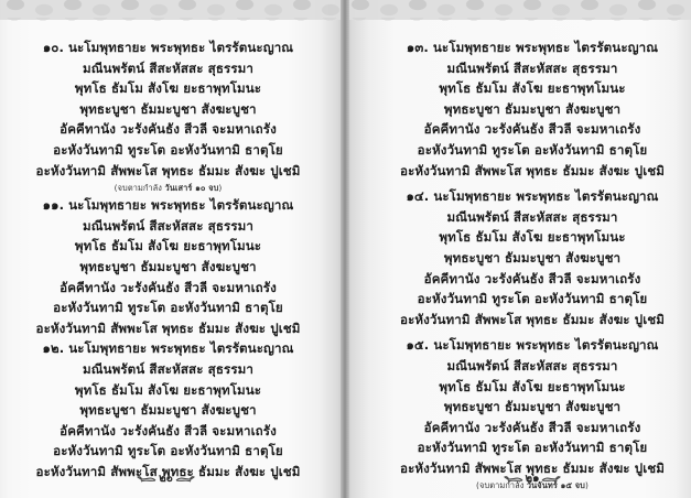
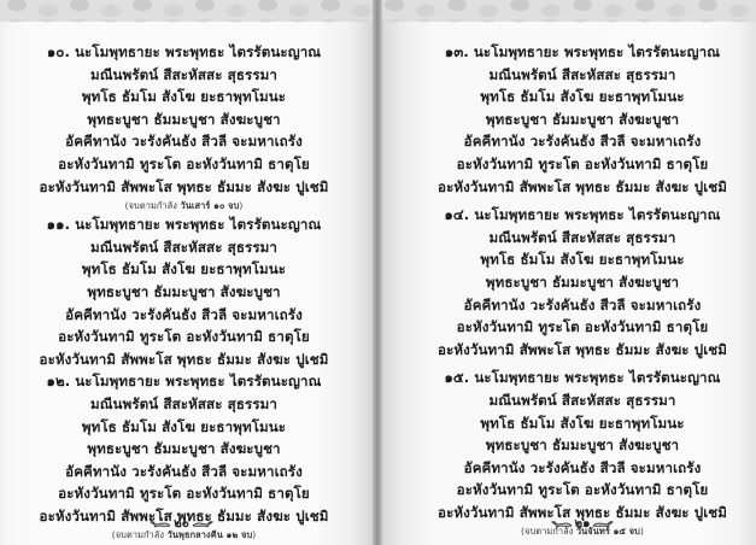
  ๑๐. นะโมพุทธายะ พระพุทธะ ไตรรัตนะญาณ
  มณีนพรัตน์ สีสะหัสสะ สุธรรมา
  พุทโธ ธัมโม สังโฆ ยะธาพุทโมนะ
  พุทธะบูชา ธัมมะบูชา สังฆะบูชา
  อัคคีทานัง วะรังคันธัง สีวลี จะมหาเถรัง
  อะหังวันทามิ ทูระโต อะหังวันทามิ ธาตุโย
  อะหังวันทามิ สัพพะโส พุทธะ ธัมมะ สังฆะ ปูเชมิ
  (จบตามกำลัง วันเสาร์ ๑๐ จบ)
  ๑๑. นะโมพุทธายะ พระพุทธะ ไตรรัตนะญาณ
  มณีนพรัตน์ สีสะหัสสะ สุธรรมา
  พุทโธ ธัมโม สังโฆ ยะธาพุทโมนะ
  พุทธะบูชา ธัมมะบูชา สังฆะบูชา
  อัคคีทานัง วะรังคันธัง สีวลี จะมหาเถรัง
  อะหังวันทามิ ทูระโต อะหังวันทามิ ธาตุโย
  อะหังวันทามิ สัพพะโส พุทธะ ธัมมะ สังฆะ ปูเชมิ
  ๑๒. นะโมพุทธายะ พระพุทธะ ไตรรัตนะญาณ
  มณีนพรัตน์ สีสะหัสสะ สุธรรมา
  พุทโธ ธัมโม สังโฆ ยะธาพุทโมนะ
  พุทธะบูชา ธัมมะบูชา สังฆะบูชา
  อัคคีทานัง วะรังคันธัง สีวลี จะมหาเถรัง
  อะหังวันทามิ ทูระโต อะหังวันทามิ ธาตุโย
  อะหังวันทามิ สัพพะโส พุทธะ ธัมมะ สังฆะ ปูเชมิ
+ (จบตามกำลัง วันพุธกลางคืน ๑๒ จบ)
  ๒๐
  ๑๓. นะโมพุทธายะ พระพุทธะ ไตรรัตนะญาณ
  มณีนพรัตน์ สีสะหัสสะ สุธรรมา
  พุทโธ ธัมโม สังโฆ ยะธาพุทโมนะ
  พุทธะบูชา ธัมมะบูชา สังฆะบูชา
  อัคคีทานัง วะรังคันธัง สีวลี จะมหาเถรัง
  อะหังวันทามิ ทูระโต อะหังวันทามิ ธาตุโย
  อะหังวันทามิ สัพพะโส พุทธะ ธัมมะ สังฆะ ปูเชมิ
  ๑๔. นะโมพุทธายะ พระพุทธะ ไตรรัตนะญาณ
  มณีนพรัตน์ สีสะหัสสะ สุธรรมา
  พุทโธ ธัมโม สังโฆ ยะธาพุทโมนะ
  พุทธะบูชา ธัมมะบูชา สังฆะบูชา
  อัคคีทานัง วะรังคันธัง สีวลี จะมหาเถรัง
  อะหังวันทามิ ทูระโต อะหังวันทามิ ธาตุโย
  อะหังวันทามิ สัพพะโส พุทธะ ธัมมะ สังฆะ ปูเชมิ
  ๑๕. นะโมพุทธายะ พระพุทธะ ไตรรัตนะญาณ
  มณีนพรัตน์ สีสะหัสสะ สุธรรมา
  พุทโธ ธัมโม สังโฆ ยะธาพุทโมนะ
  พุทธะบูชา ธัมมะบูชา สังฆะบูชา
  อัคคีทานัง วะรังคันธัง สีวลี จะมหาเถรัง
  อะหังวันทามิ ทูระโต อะหังวันทามิ ธาตุโย
  อะหังวันทามิ สัพพะโส พุทธะ ธัมมะ สังฆะ ปูเชมิ
  (จบตามกำลัง วันจันทร์ ๑๕ จบ)
  ๒๑
